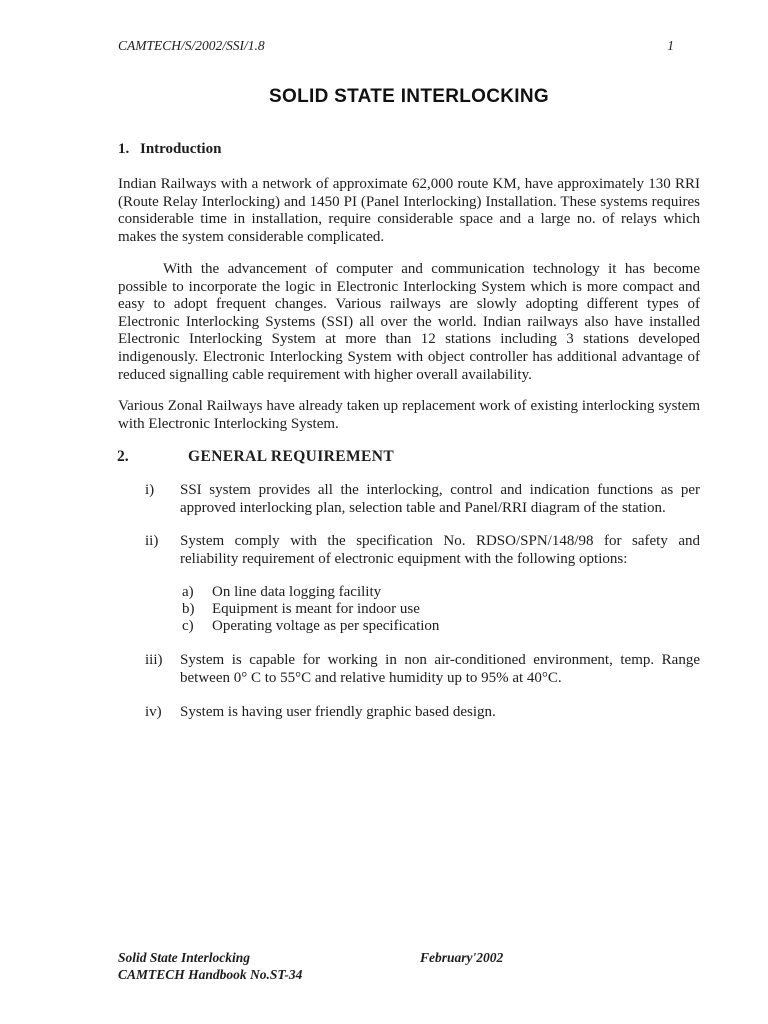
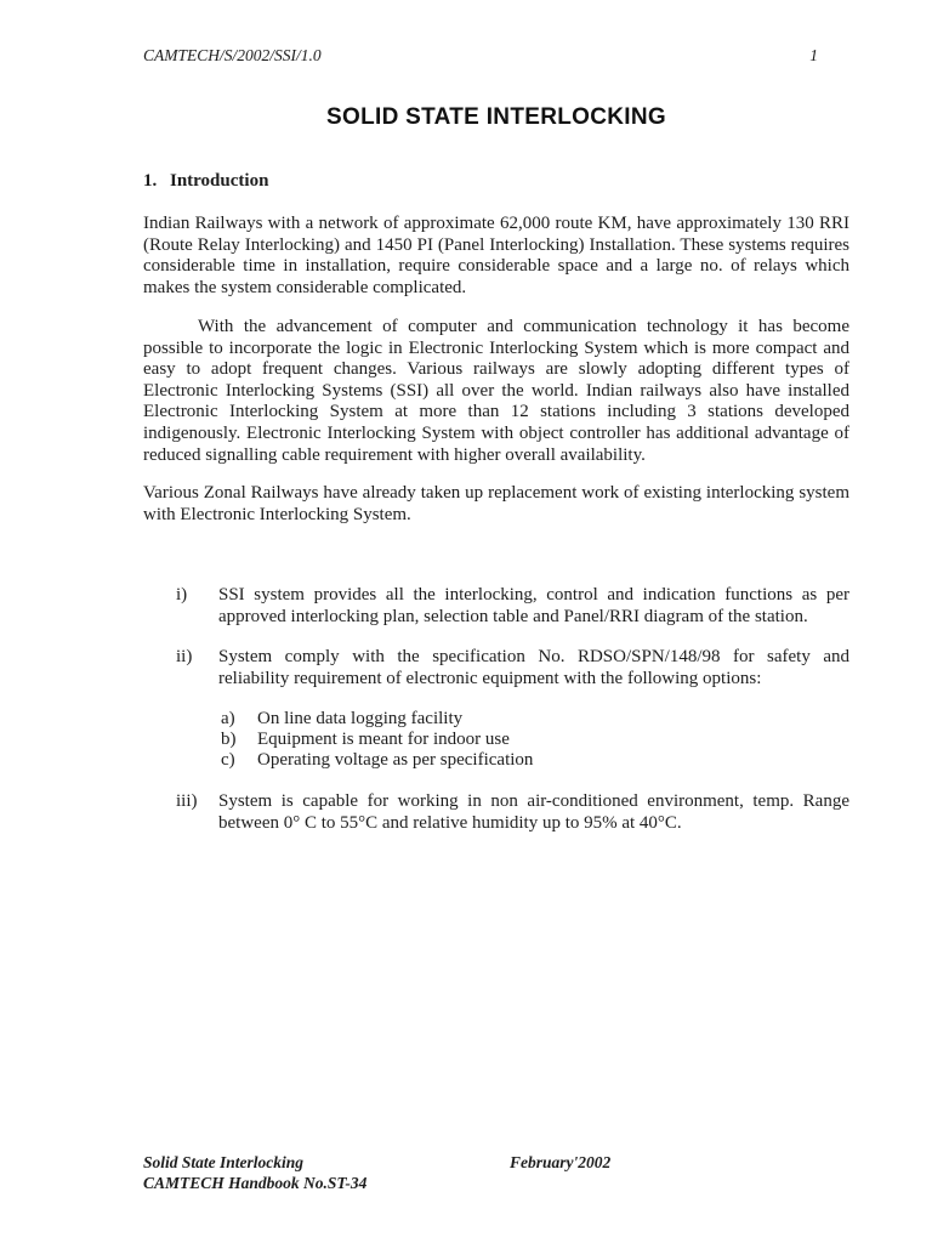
- CAMTECH/S/2002/SSI/1.8
+ CAMTECH/S/2002/SSI/1.0
  1
  SOLID STATE INTERLOCKING
  1.
  Introduction
  Indian Railways with a network of approximate 62,000 route KM, have approximately 130 RRI (Route Relay Interlocking) and 1450 PI (Panel Interlocking) Installation. These systems requires considerable time in installation, require considerable space and a large no. of relays which makes the system considerable complicated.
  With the advancement of computer and communication technology it has become possible to incorporate the logic in Electronic Interlocking System which is more compact and easy to adopt frequent changes. Various railways are slowly adopting different types of Electronic Interlocking Systems (SSI) all over the world. Indian railways also have installed Electronic Interlocking System at more than 12 stations including 3 stations developed indigenously. Electronic Interlocking System with object controller has additional advantage of reduced signalling cable requirement with higher overall availability.
  Various Zonal Railways have already taken up replacement work of existing interlocking system with Electronic Interlocking System.
- 2.
- GENERAL REQUIREMENT
  i)
  SSI system provides all the interlocking, control and indication functions as per approved interlocking plan, selection table and Panel/RRI diagram of the station.
  ii)
  System comply with the specification No. RDSO/SPN/148/98 for safety and reliability requirement of electronic equipment with the following options:
  a)
  On line data logging facility
  b)
  Equipment is meant for indoor use
  c)
  Operating voltage as per specification
  iii)
  System is capable for working in non air-conditioned environment, temp. Range between 0° C to 55°C and relative humidity up to 95% at 40°C.
- iv)
- System is having user friendly graphic based design.
  Solid State Interlocking
  CAMTECH Handbook No.ST-34
  February'2002
